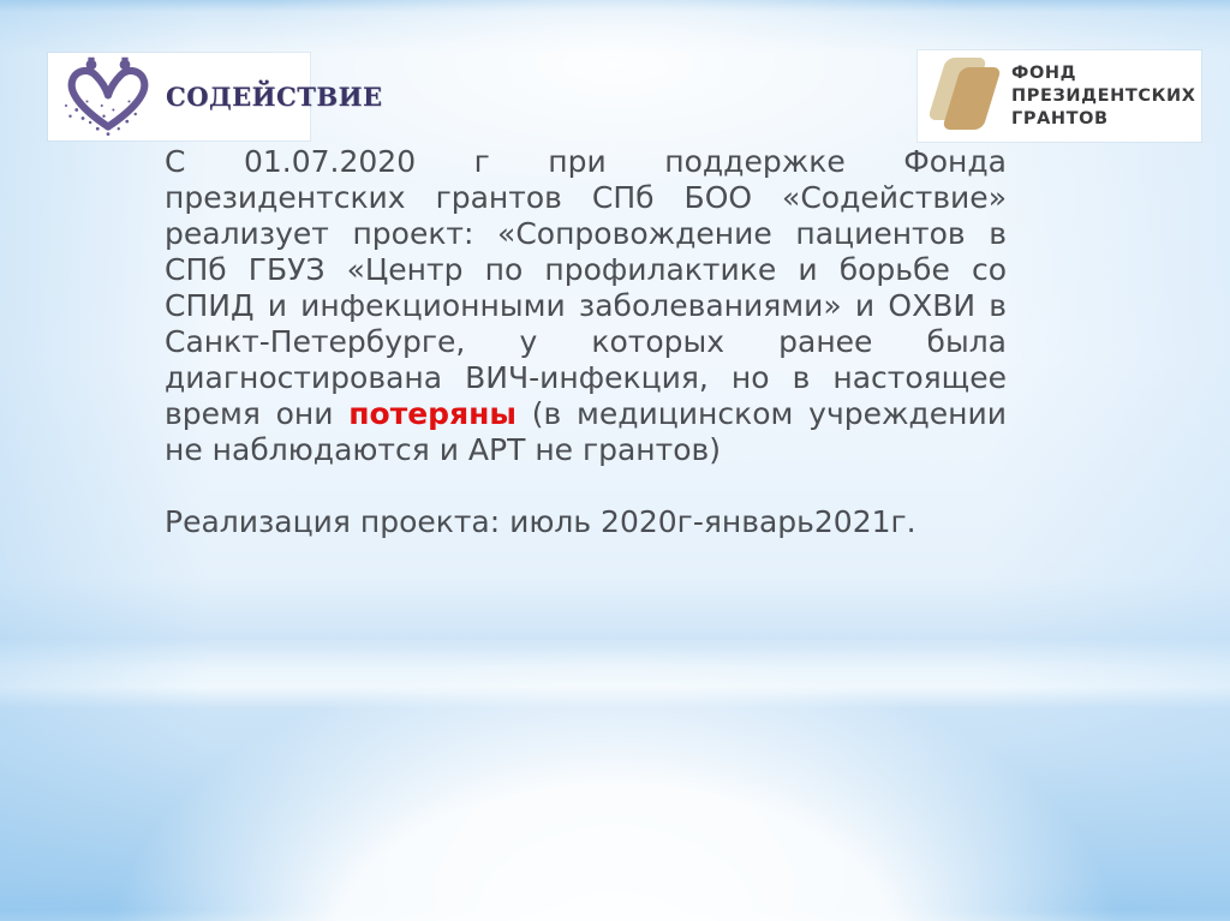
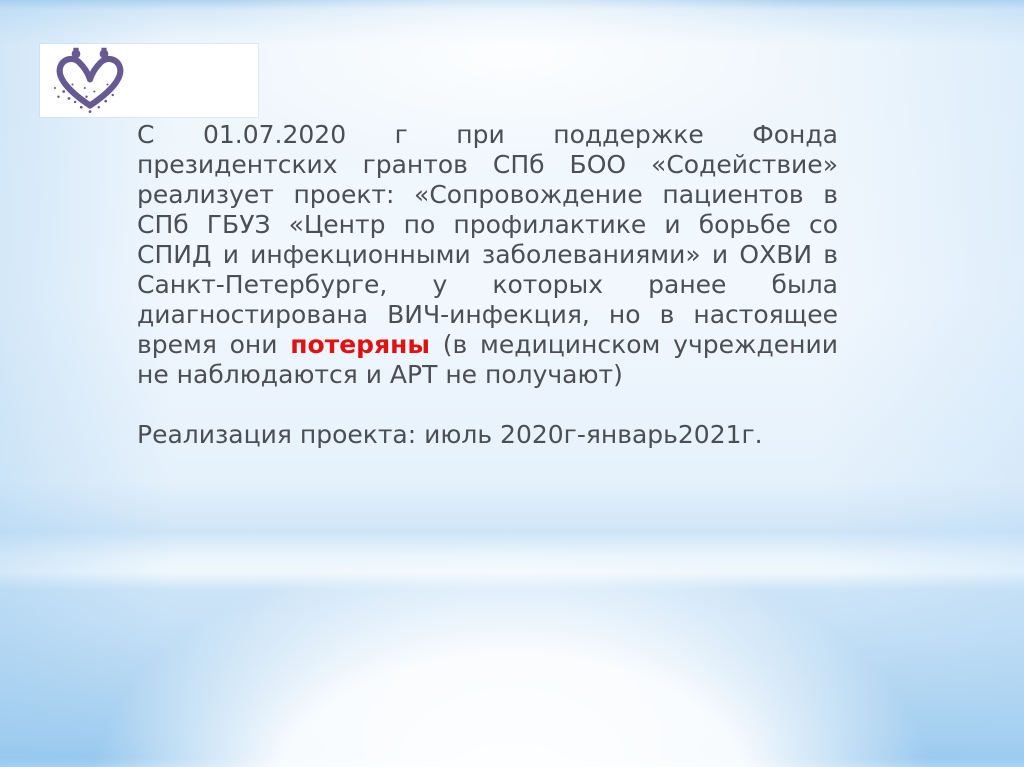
- СОДЕЙСТВИЕ
- ФОНД
- ПРЕЗИДЕНТСКИХ
- ГРАНТОВ
- С 01.07.2020 г при поддержке Фонда президентских грантов СПб БОО «Содействие» реализует проект: «Сопровождение пациентов в СПб ГБУЗ «Центр по профилактике и борьбе со СПИД и инфекционными заболеваниями» и ОХВИ в Санкт-Петербурге, у которых ранее была диагностирована ВИЧ-инфекция, но в настоящее время они потеряны (в медицинском учреждении не наблюдаются и АРТ не грантов)
+ С 01.07.2020 г при поддержке Фонда президентских грантов СПб БОО «Содействие» реализует проект: «Сопровождение пациентов в СПб ГБУЗ «Центр по профилактике и борьбе со СПИД и инфекционными заболеваниями» и ОХВИ в Санкт-Петербурге, у которых ранее была диагностирована ВИЧ-инфекция, но в настоящее время они потеряны (в медицинском учреждении не наблюдаются и АРТ не получают)
  Реализация проекта: июль 2020г-январь2021г.
